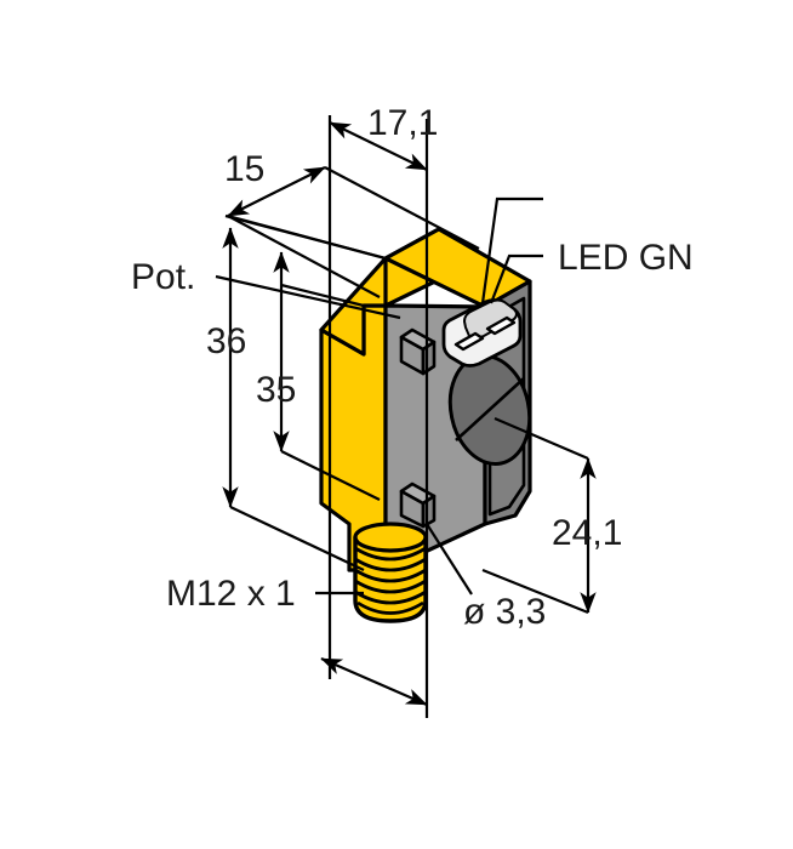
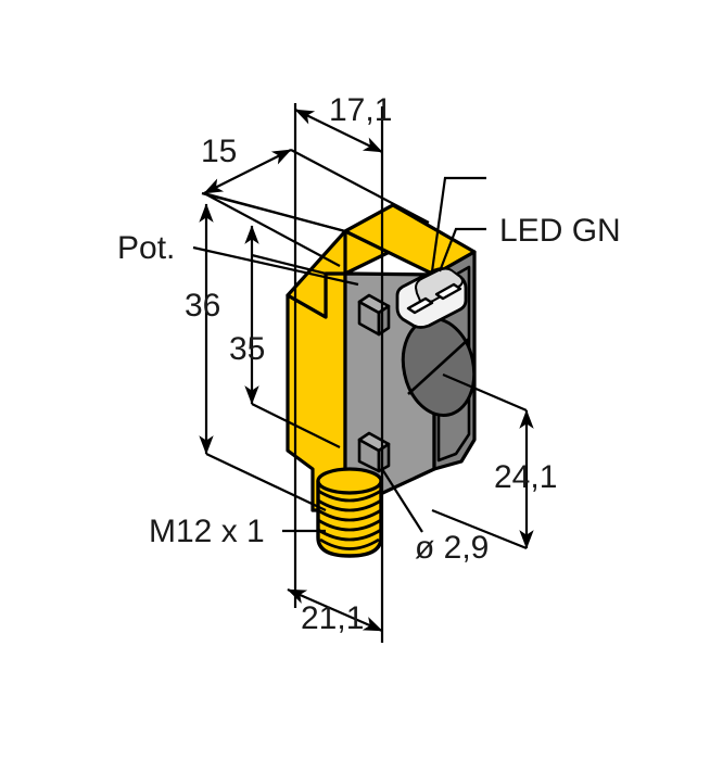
  17,1
  15
  36
  35
  24,1
+ 21,1
  Pot.
  LED GN
  M12 x 1
- ø 3,3
+ ø 2,9
